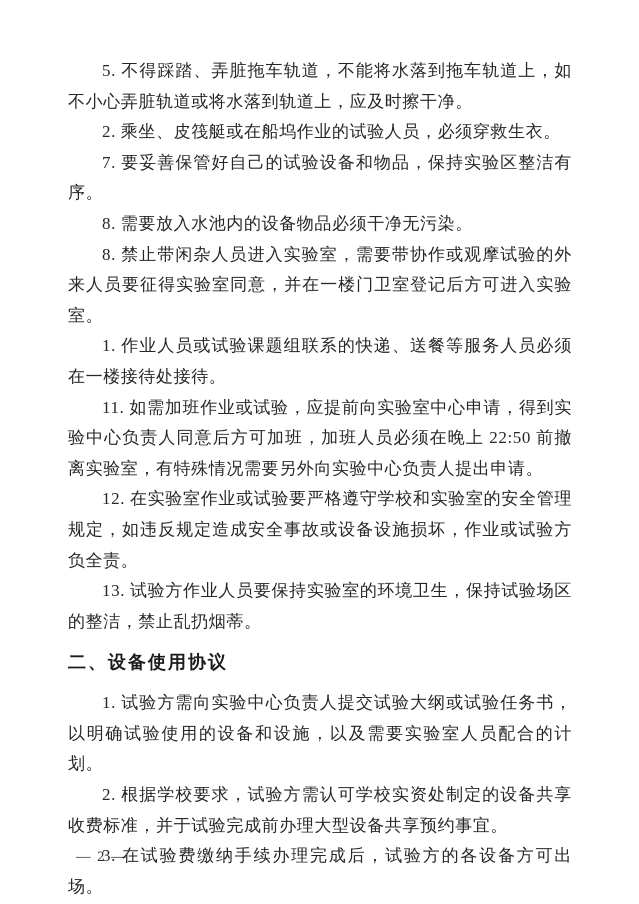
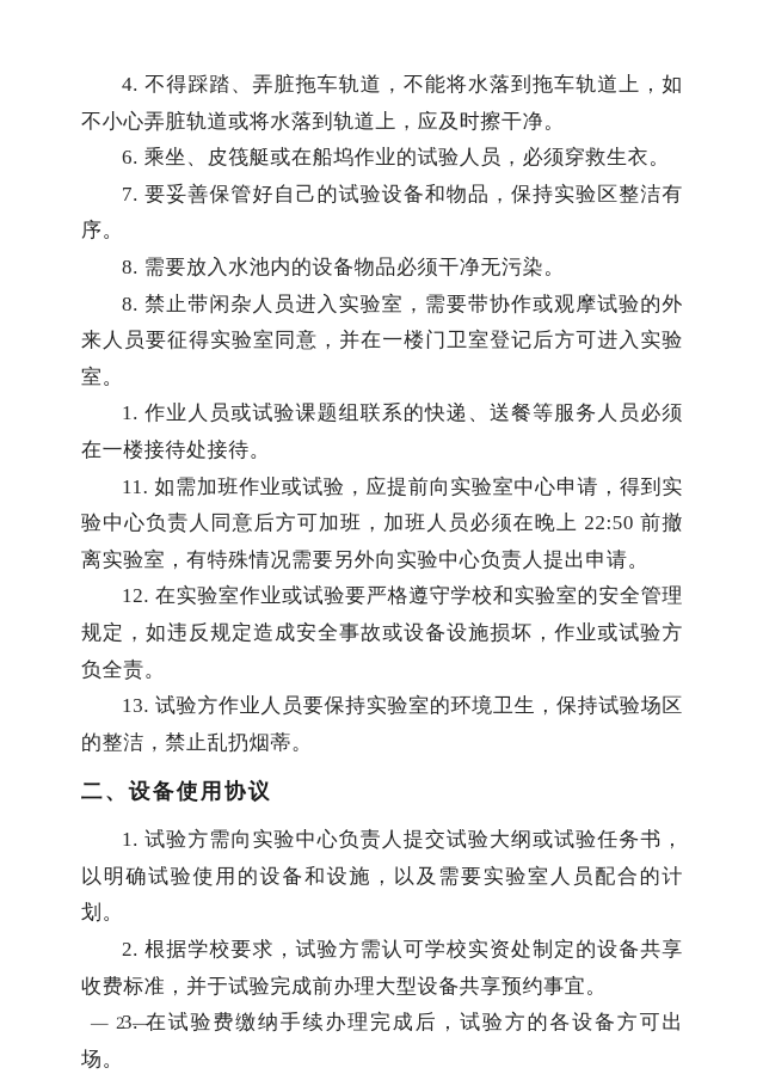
- 5. 不得踩踏、弄脏拖车轨道，不能将水落到拖车轨道上，如不小心弄脏轨道或将水落到轨道上，应及时擦干净。
+ 4. 不得踩踏、弄脏拖车轨道，不能将水落到拖车轨道上，如不小心弄脏轨道或将水落到轨道上，应及时擦干净。
- 2. 乘坐、皮筏艇或在船坞作业的试验人员，必须穿救生衣。
+ 6. 乘坐、皮筏艇或在船坞作业的试验人员，必须穿救生衣。
  7. 要妥善保管好自己的试验设备和物品，保持实验区整洁有序。
  8. 需要放入水池内的设备物品必须干净无污染。
  8. 禁止带闲杂人员进入实验室，需要带协作或观摩试验的外来人员要征得实验室同意，并在一楼门卫室登记后方可进入实验室。
  1. 作业人员或试验课题组联系的快递、送餐等服务人员必须在一楼接待处接待。
  11. 如需加班作业或试验，应提前向实验室中心申请，得到实验中心负责人同意后方可加班，加班人员必须在晚上 22:50 前撤离实验室，有特殊情况需要另外向实验中心负责人提出申请。
  12. 在实验室作业或试验要严格遵守学校和实验室的安全管理规定，如违反规定造成安全事故或设备设施损坏，作业或试验方负全责。
  13. 试验方作业人员要保持实验室的环境卫生，保持试验场区的整洁，禁止乱扔烟蒂。
  二、设备使用协议
  1. 试验方需向实验中心负责人提交试验大纲或试验任务书，以明确试验使用的设备和设施，以及需要实验室人员配合的计划。
  2. 根据学校要求，试验方需认可学校实资处制定的设备共享收费标准，并于试验完成前办理大型设备共享预约事宜。
  3. 在试验费缴纳手续办理完成后，试验方的各设备方可出场。
  — 2 —
